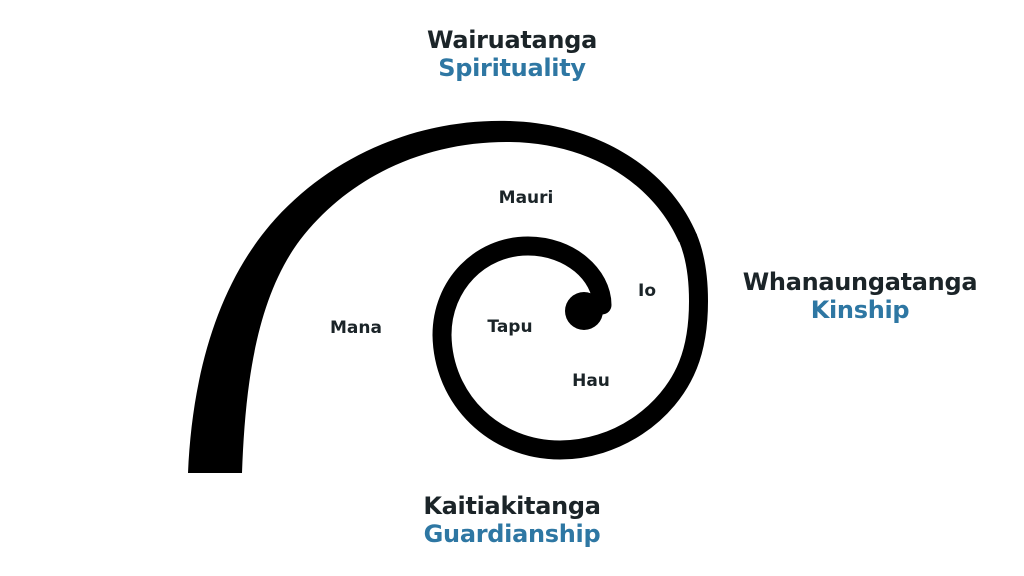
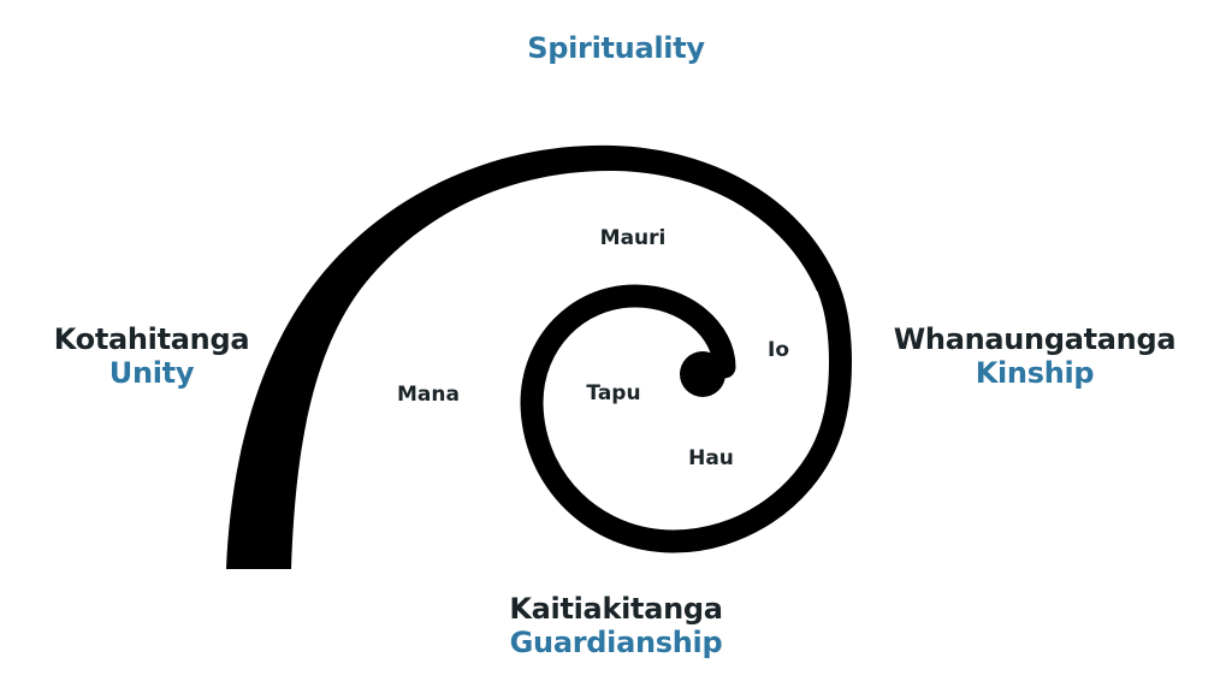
- Wairuatanga
  Spirituality
+ Kotahitanga
+ Unity
  Whanaungatanga
  Kinship
  Kaitiakitanga
  Guardianship
  Mauri
  Mana
  Tapu
  Io
  Hau
